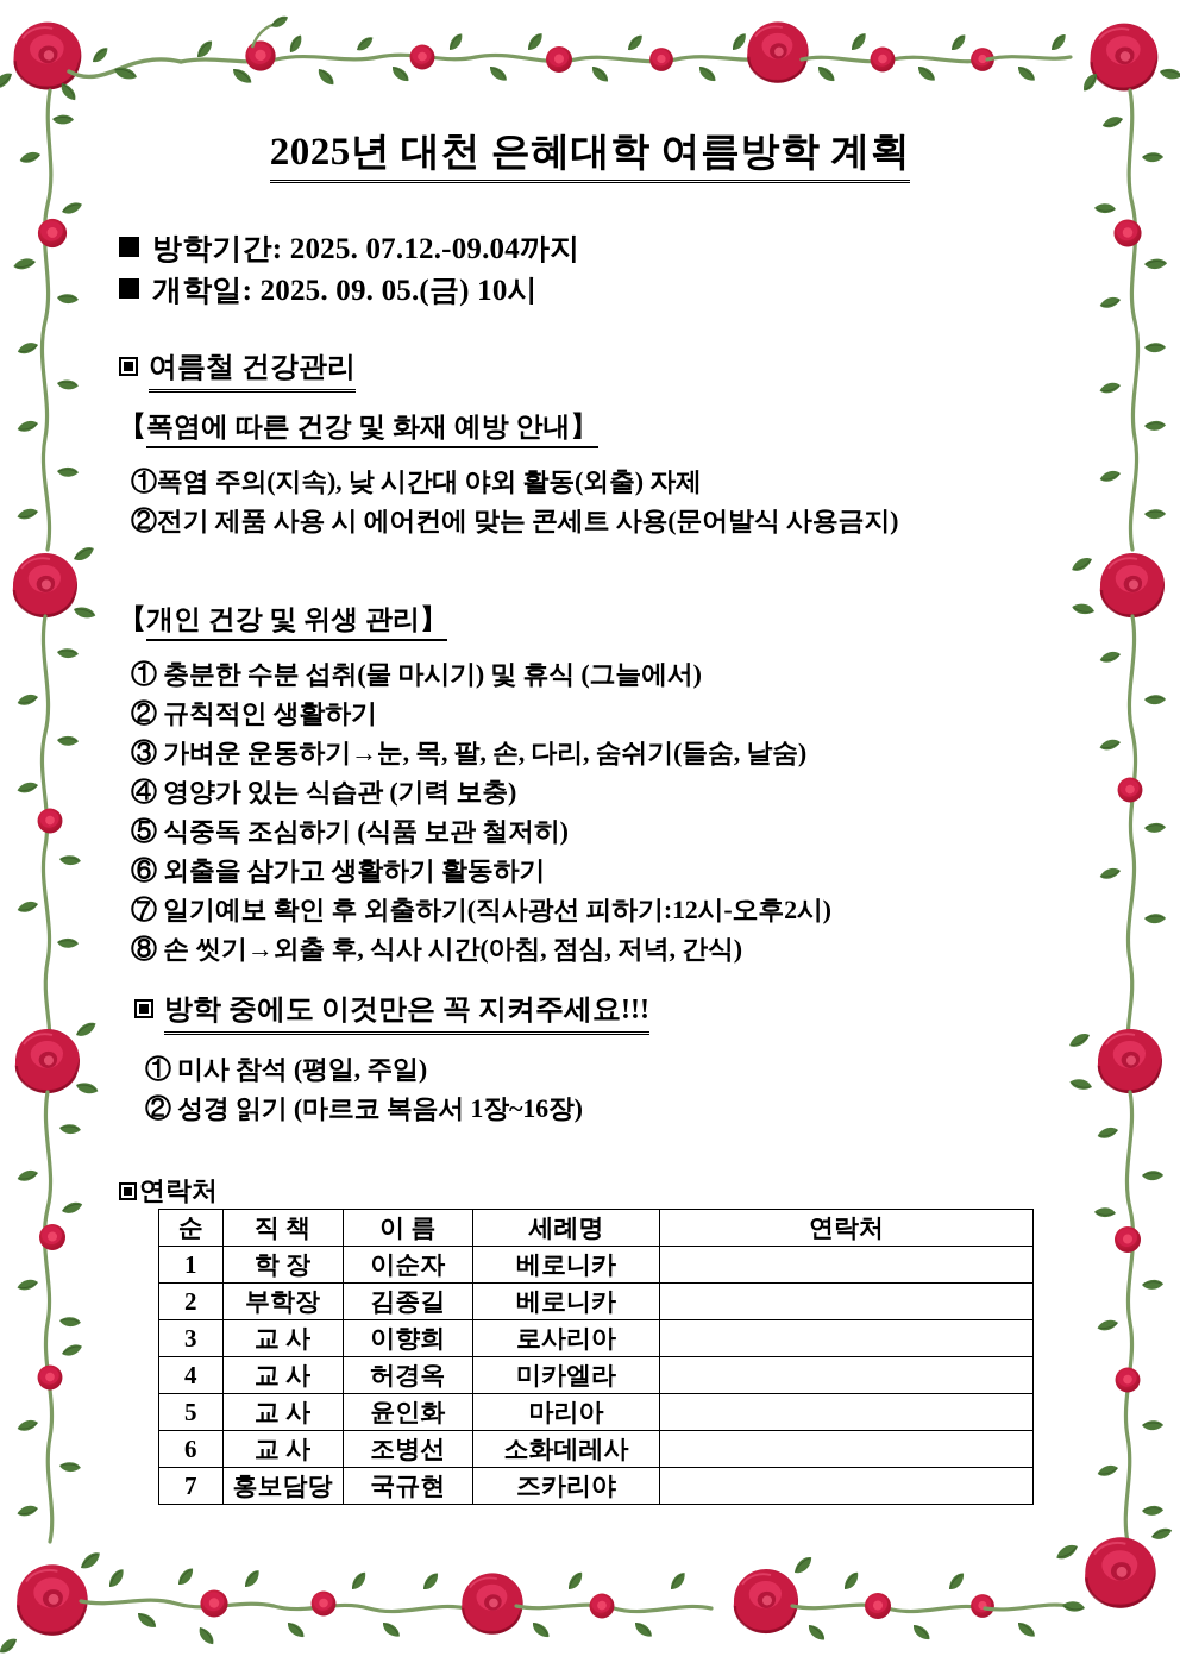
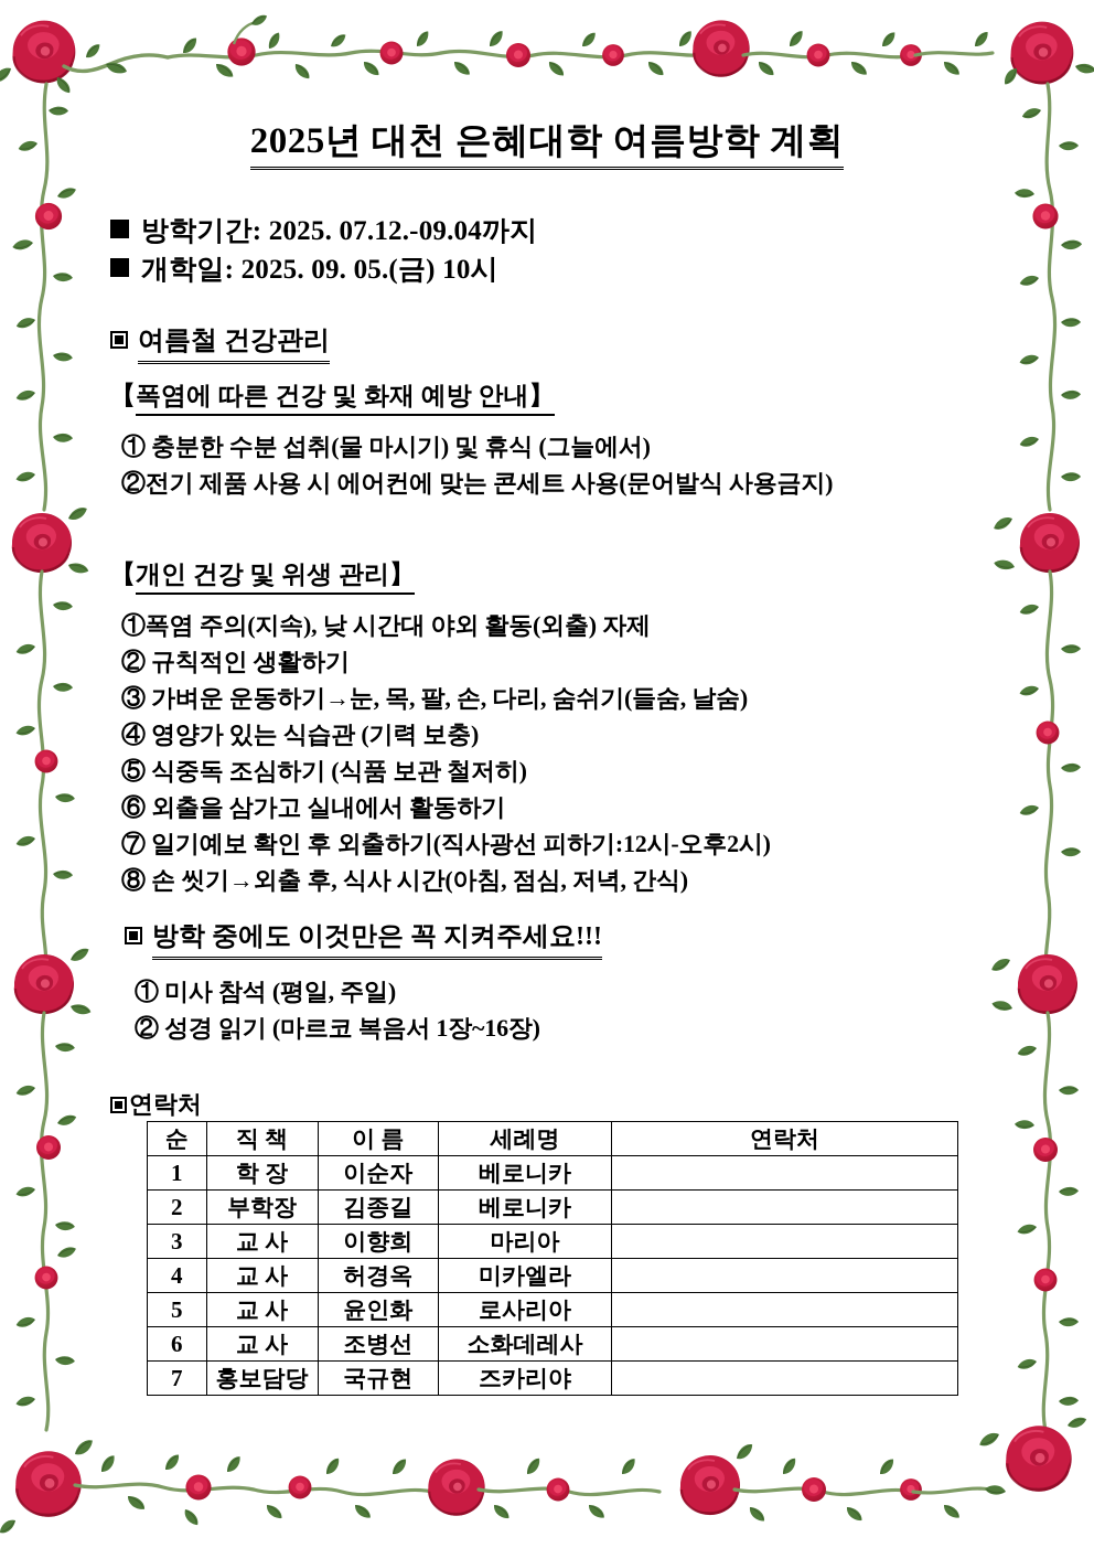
  2025년 대천 은혜대학 여름방학 계획
  방학기간: 2025. 07.12.-09.04까지
  개학일: 2025. 09. 05.(금) 10시
  여름철 건강관리
  【 폭염에 따른 건강 및 화재 예방 안내】
- ①폭염 주의(지속), 낮 시간대 야외 활동(외출) 자제
+ ① 충분한 수분 섭취(물 마시기) 및 휴식 (그늘에서)
  ②전기 제품 사용 시 에어컨에 맞는 콘세트 사용(문어발식 사용금지)
  【 개인 건강 및 위생 관리】
- ① 충분한 수분 섭취(물 마시기) 및 휴식 (그늘에서)
+ ①폭염 주의(지속), 낮 시간대 야외 활동(외출) 자제
  ② 규칙적인 생활하기
  ③ 가벼운 운동하기→눈, 목, 팔, 손, 다리, 숨쉬기(들숨, 날숨)
  ④ 영양가 있는 식습관 (기력 보충)
  ⑤ 식중독 조심하기 (식품 보관 철저히)
- ⑥ 외출을 삼가고 생활하기 활동하기
+ ⑥ 외출을 삼가고 실내에서 활동하기
  ⑦ 일기예보 확인 후 외출하기(직사광선 피하기:12시-오후2시)
  ⑧ 손 씻기→외출 후, 식사 시간(아침, 점심, 저녁, 간식)
  방학 중에도 이것만은 꼭 지켜주세요!!!
  ① 미사 참석 (평일, 주일)
  ② 성경 읽기 (마르코 복음서 1장~16장)
  연락처
  순	직 책	이 름	세례명	연락처
  1	학 장	이순자	베로니카
  2	부학장	김종길	베로니카
- 3	교 사	이향희	로사리아
+ 3	교 사	이향희	마리아
  4	교 사	허경옥	미카엘라
- 5	교 사	윤인화	마리아
+ 5	교 사	윤인화	로사리아
  6	교 사	조병선	소화데레사
  7	홍보담당	국규현	즈카리야
